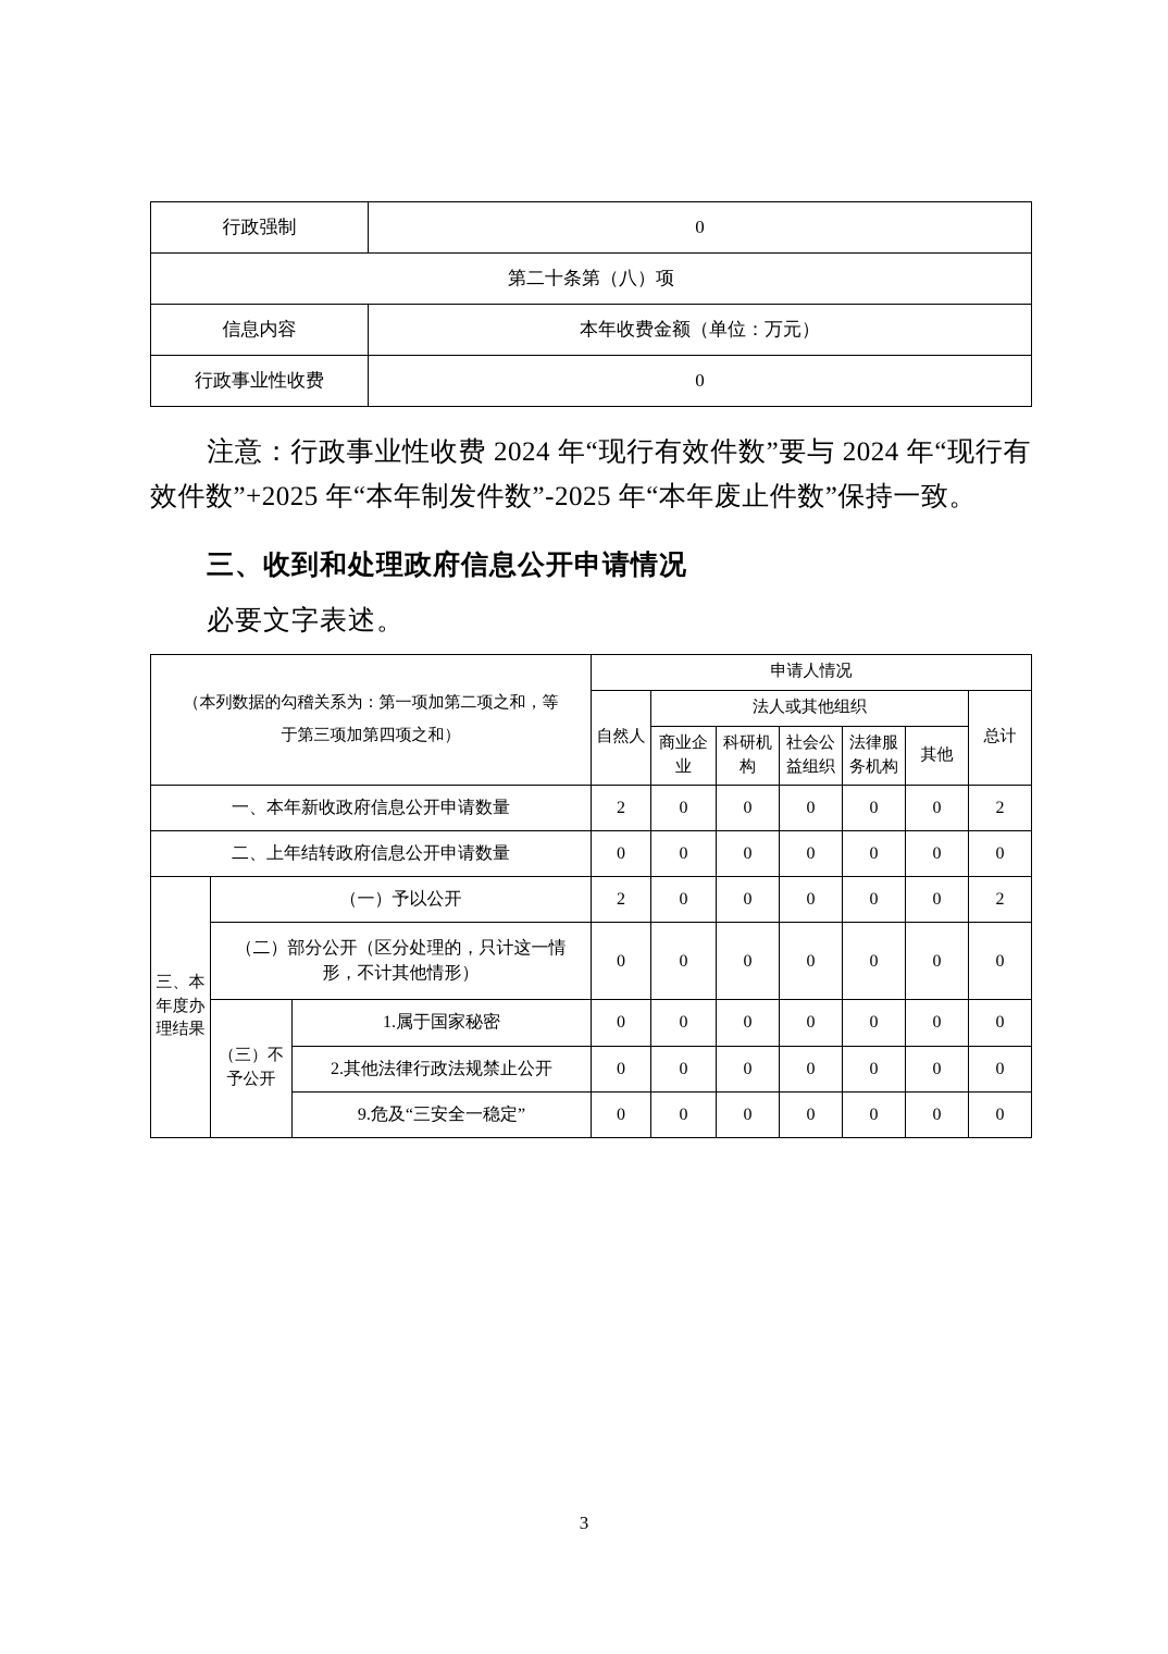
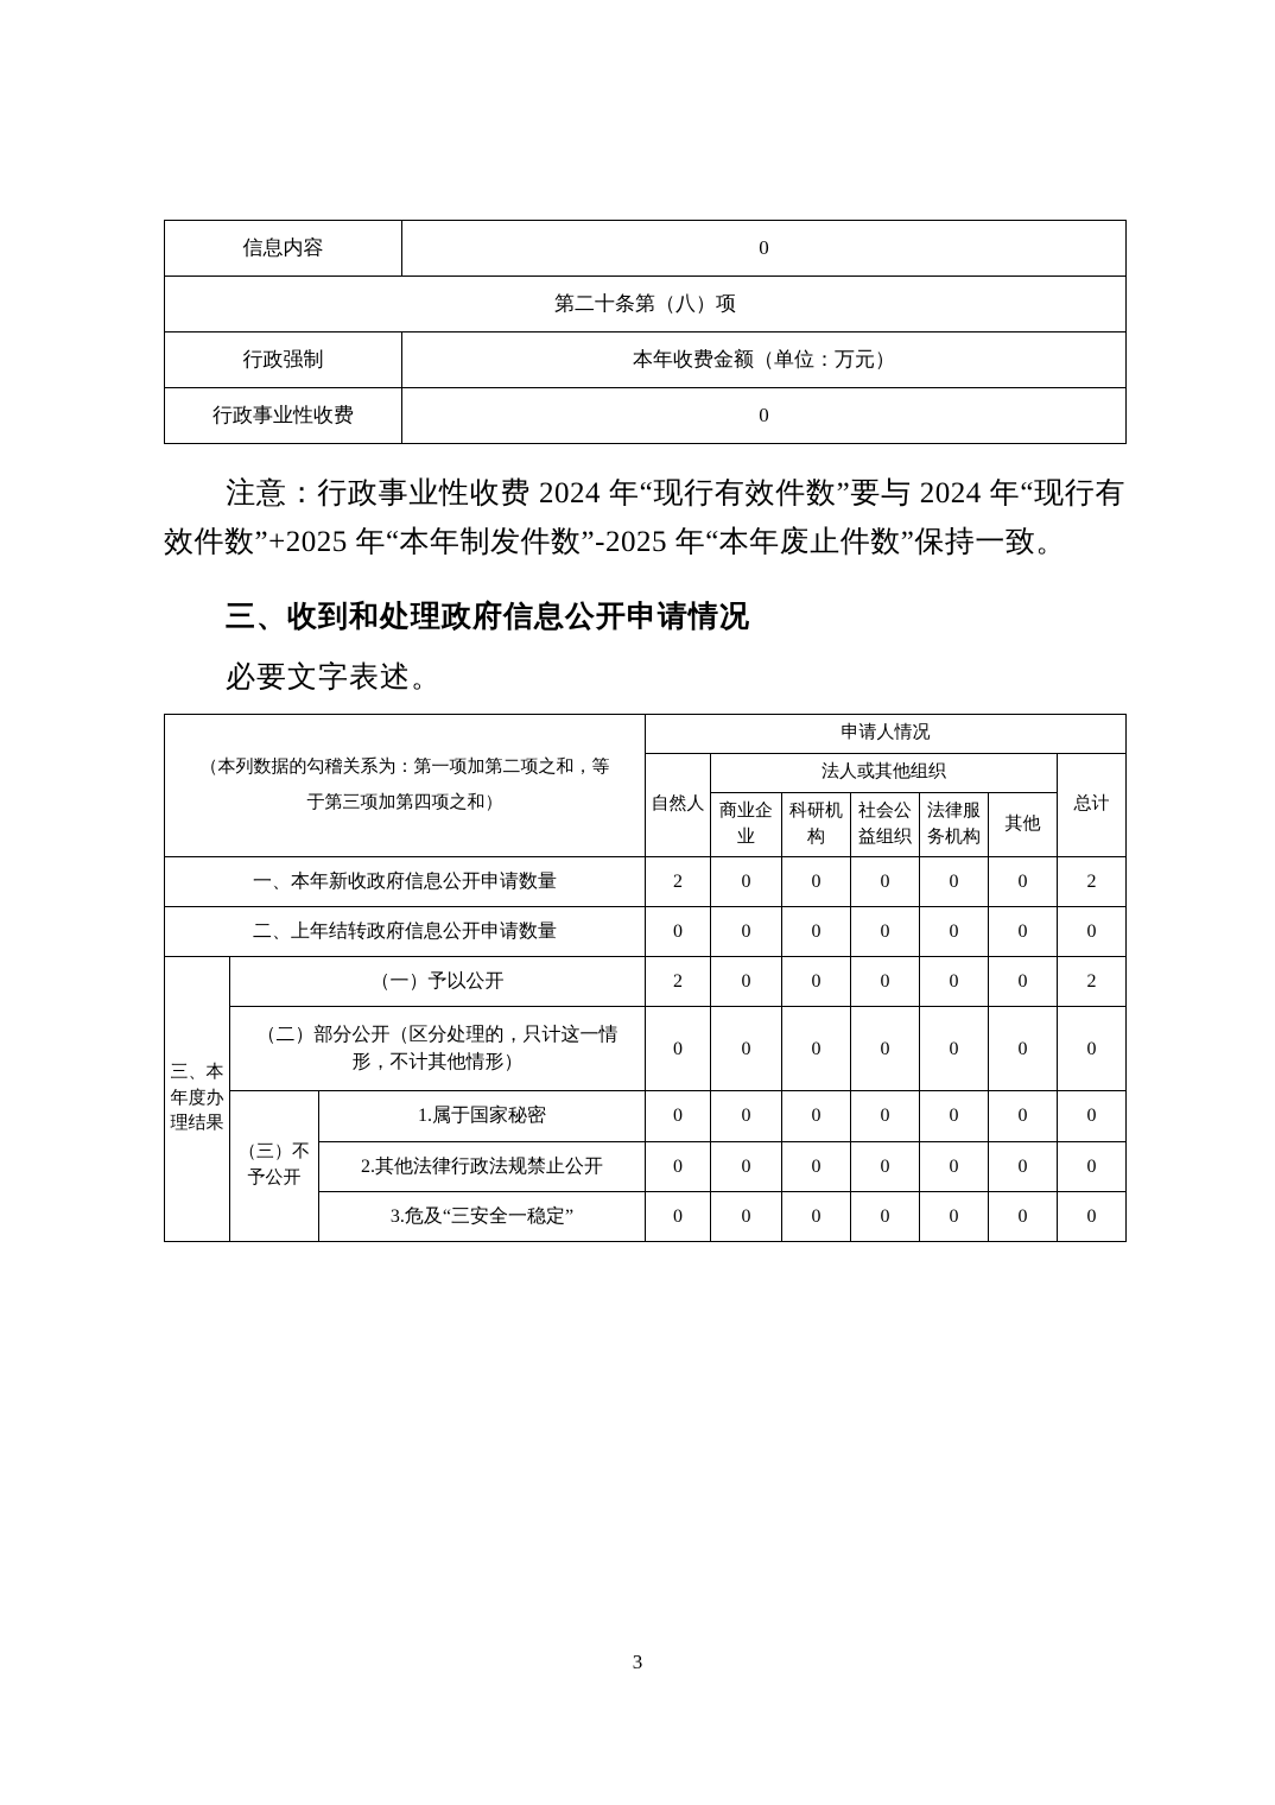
- 行政强制	0
+ 信息内容	0
  第二十条第（八）项
- 信息内容	本年收费金额（单位：万元）
+ 行政强制	本年收费金额（单位：万元）
  行政事业性收费	0
  注意：行政事业性收费 2024 年“现行有效件数”要与 2024 年“现行有效件数”+2025 年“本年制发件数”-2025 年“本年废止件数”保持一致。
  三、收到和处理政府信息公开申请情况
  必要文字表述。
  （本列数据的勾稽关系为：第一项加第二项之和，等于第三项加第四项之和）	申请人情况
  自然人	法人或其他组织	总计
  商业企业	科研机构	社会公益组织	法律服务机构	其他
  一、本年新收政府信息公开申请数量	2	0	0	0	0	0	2
  二、上年结转政府信息公开申请数量	0	0	0	0	0	0	0
  三、本年度办理结果	（一）予以公开	2	0	0	0	0	0	2
  （二）部分公开（区分处理的，只计这一情形，不计其他情形）	0	0	0	0	0	0	0
  （三）不予公开	1.属于国家秘密	0	0	0	0	0	0	0
  2.其他法律行政法规禁止公开	0	0	0	0	0	0	0
- 9.危及“三安全一稳定”	0	0	0	0	0	0	0
+ 3.危及“三安全一稳定”	0	0	0	0	0	0	0
  3
